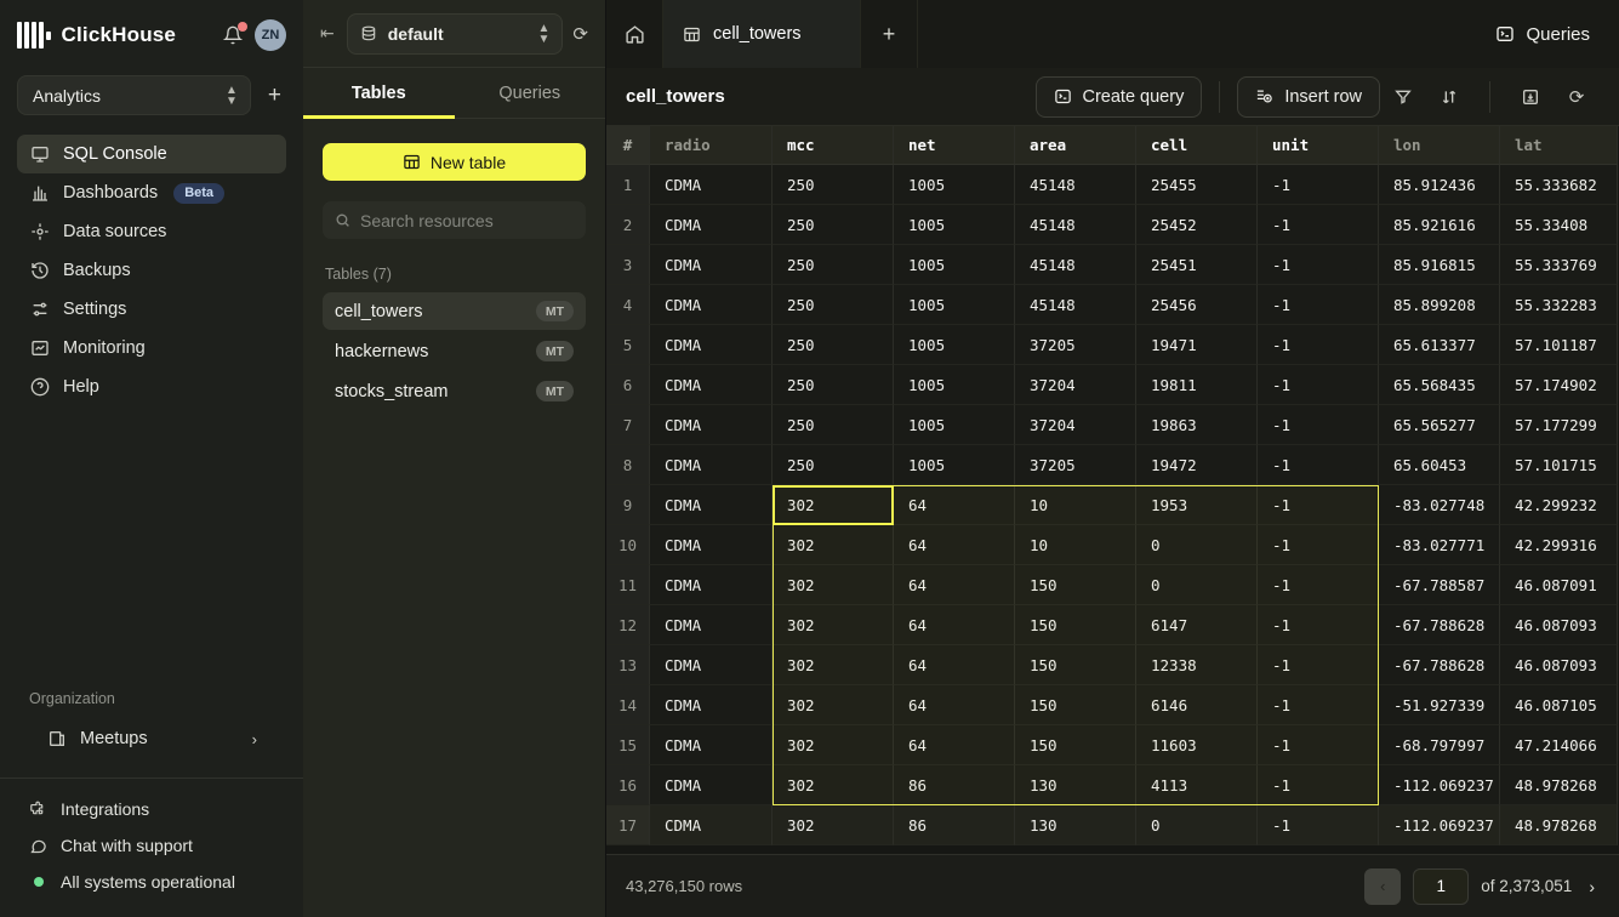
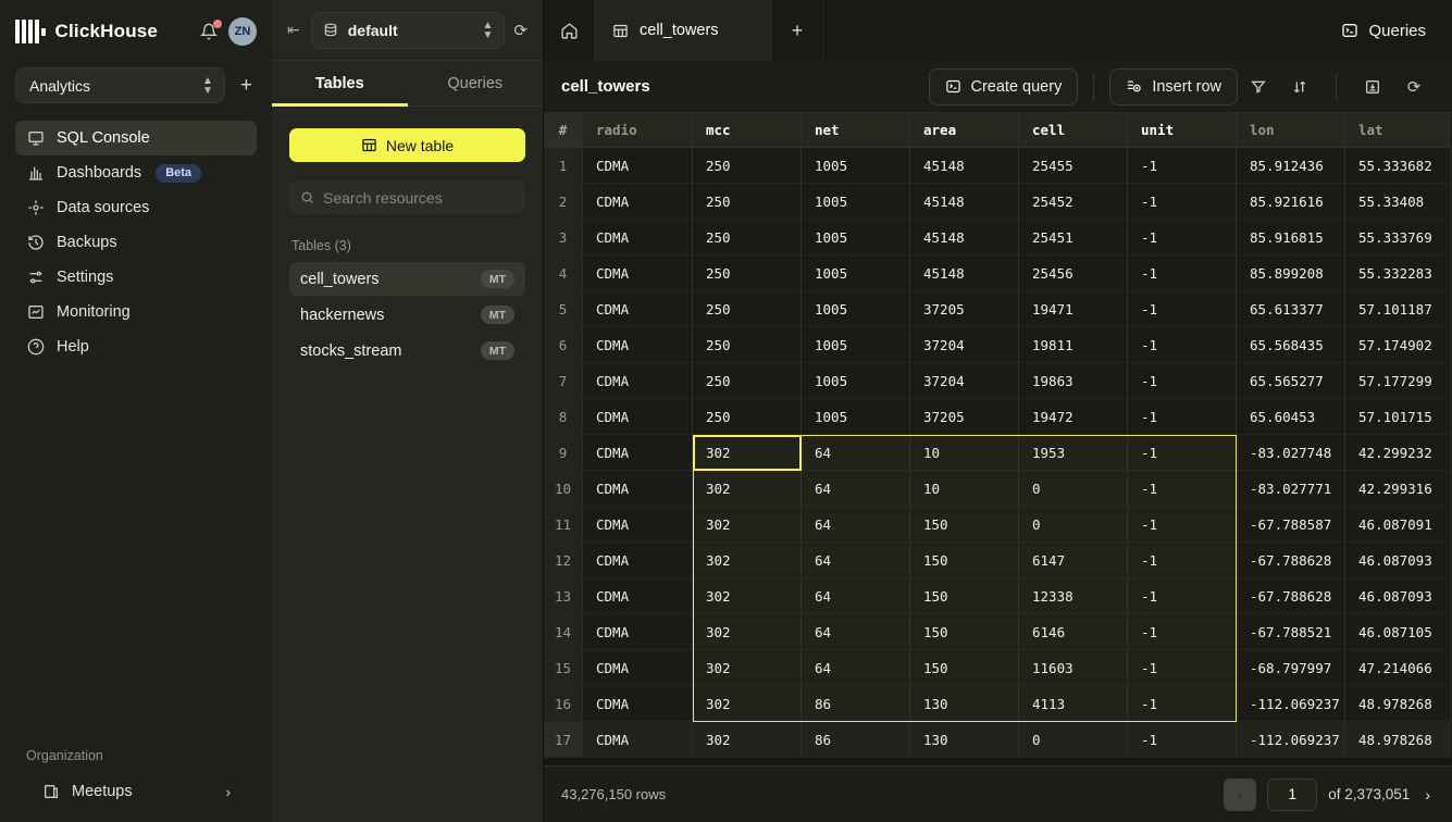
  ClickHouse
  ZN
  Analytics
  ▲
  ▼
  +
  SQL Console
  Dashboards
  Beta
  Data sources
  Backups
  Settings
  Monitoring
  Help
  Organization
  Meetups
  ›
- Integrations
- Chat with support
- All systems operational
  ⇤
  default
  ▲
  ▼
  ⟳
  Tables
  Queries
  New table
  Search resources
- Tables (7)
+ Tables (3)
  cell_towers
  MT
  hackernews
  MT
  stocks_stream
  MT
  cell_towers
  +
  Queries
  cell_towers
  Create query
  Insert row
  ⟳
  #
  radio
  mcc
  net
  area
  cell
  unit
  lon
  lat
  1
  CDMA
  250
  1005
  45148
  25455
  -1
  85.912436
  55.333682
  2
  CDMA
  250
  1005
  45148
  25452
  -1
  85.921616
  55.33408
  3
  CDMA
  250
  1005
  45148
  25451
  -1
  85.916815
  55.333769
  4
  CDMA
  250
  1005
  45148
  25456
  -1
  85.899208
  55.332283
  5
  CDMA
  250
  1005
  37205
  19471
  -1
  65.613377
  57.101187
  6
  CDMA
  250
  1005
  37204
  19811
  -1
  65.568435
  57.174902
  7
  CDMA
  250
  1005
  37204
  19863
  -1
  65.565277
  57.177299
  8
  CDMA
  250
  1005
  37205
  19472
  -1
  65.60453
  57.101715
  9
  CDMA
  302
  64
  10
  1953
  -1
  -83.027748
  42.299232
  10
  CDMA
  302
  64
  10
  0
  -1
  -83.027771
  42.299316
  11
  CDMA
  302
  64
  150
  0
  -1
  -67.788587
  46.087091
  12
  CDMA
  302
  64
  150
  6147
  -1
  -67.788628
  46.087093
  13
  CDMA
  302
  64
  150
  12338
  -1
  -67.788628
  46.087093
  14
  CDMA
  302
  64
  150
  6146
  -1
- -51.927339
+ -67.788521
  46.087105
  15
  CDMA
  302
  64
  150
  11603
  -1
  -68.797997
  47.214066
  16
  CDMA
  302
  86
  130
  4113
  -1
  -112.069237
  48.978268
  17
  CDMA
  302
  86
  130
  0
  -1
  -112.069237
  48.978268
  43,276,150 rows
  ‹
  1
  of 2,373,051
  ›
